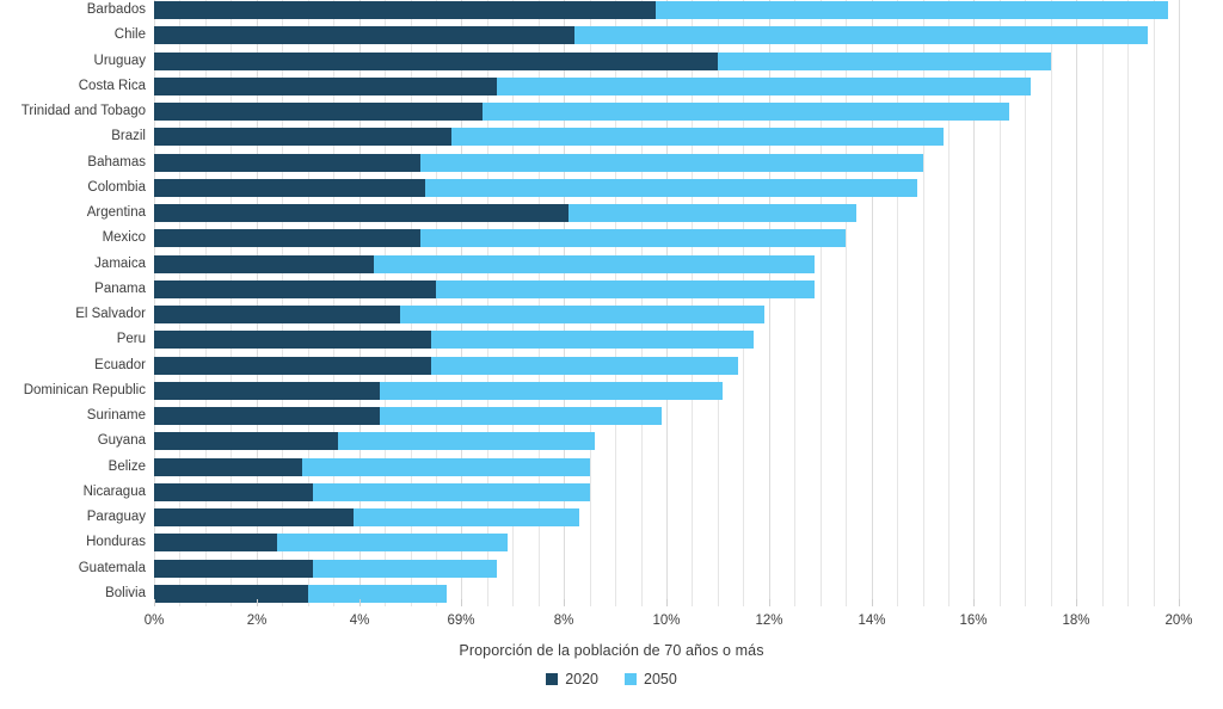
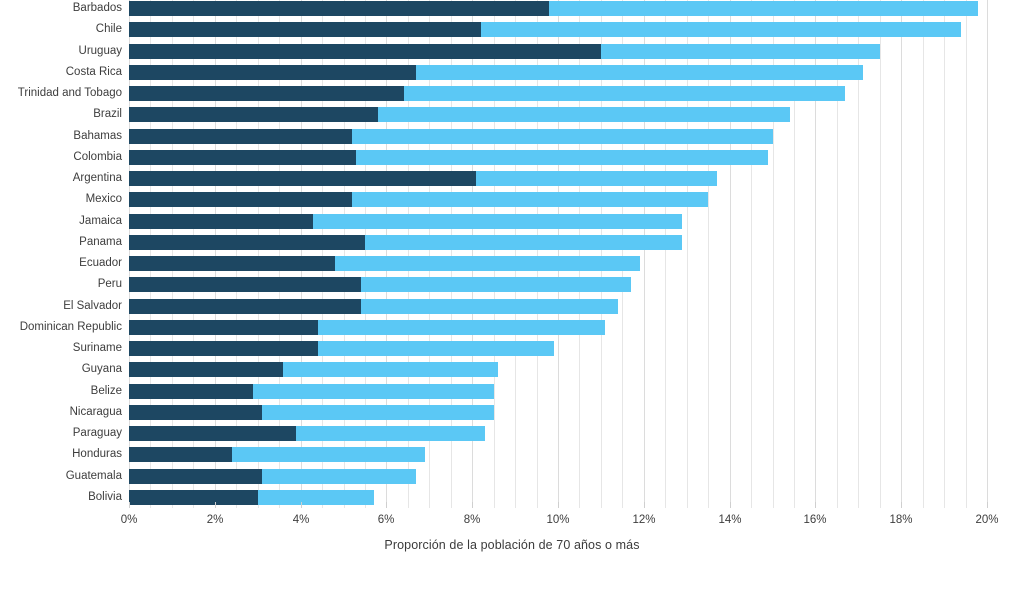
  Barbados
  Chile
  Uruguay
  Costa Rica
  Trinidad and Tobago
  Brazil
  Bahamas
  Colombia
  Argentina
  Mexico
  Jamaica
  Panama
- El Salvador
+ Ecuador
  Peru
- Ecuador
+ El Salvador
  Dominican Republic
  Suriname
  Guyana
  Belize
  Nicaragua
  Paraguay
  Honduras
  Guatemala
  Bolivia
  0%
  2%
  4%
- 69%
+ 6%
  8%
  10%
  12%
  14%
  16%
  18%
  20%
  Proporción de la población de 70 años o más
- 2020
- 2050
